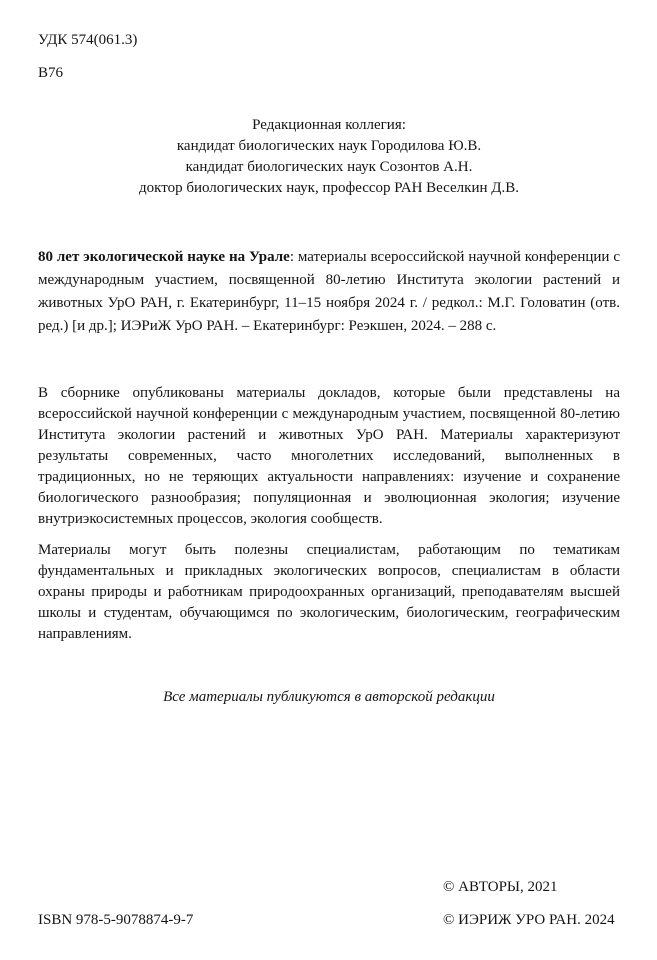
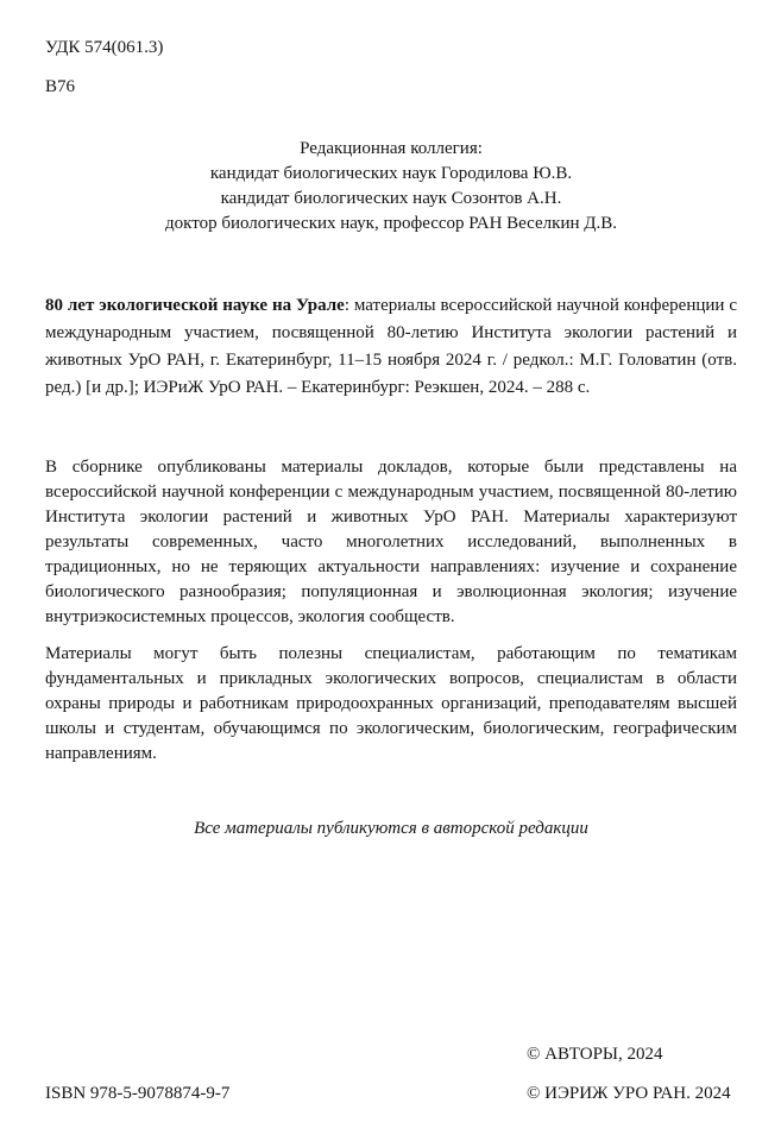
  УДК 574(061.3)
  В76
  Редакционная коллегия:
  кандидат биологических наук Городилова Ю.В.
  кандидат биологических наук Созонтов А.Н.
  доктор биологических наук, профессор РАН Веселкин Д.В.
  80 лет экологической науке на Урале: материалы всероссийской научной конференции с международным участием, посвященной 80-летию Института экологии растений и животных УрО РАН, г. Екатеринбург, 11–15 ноября 2024 г. / редкол.: М.Г. Головатин (отв. ред.) [и др.]; ИЭРиЖ УрО РАН. – Екатеринбург: Реэкшен, 2024. – 288 с.
  В сборнике опубликованы материалы докладов, которые были представлены на всероссийской научной конференции с международным участием, посвященной 80-летию Института экологии растений и животных УрО РАН. Материалы характеризуют результаты современных, часто многолетних исследований, выполненных в традиционных, но не теряющих актуальности направлениях: изучение и сохранение биологического разнообразия; популяционная и эволюционная экология; изучение внутриэкосистемных процессов, экология сообществ.
  Материалы могут быть полезны специалистам, работающим по тематикам фундаментальных и прикладных экологических вопросов, специалистам в области охраны природы и работникам природоохранных организаций, преподавателям высшей школы и студентам, обучающимся по экологическим, биологическим, географическим направлениям.
  Все материалы публикуются в авторской редакции
- © АВТОРЫ, 2021
+ © АВТОРЫ, 2024
  © ИЭРИЖ УРО РАН. 2024
  ISBN 978-5-9078874-9-7
